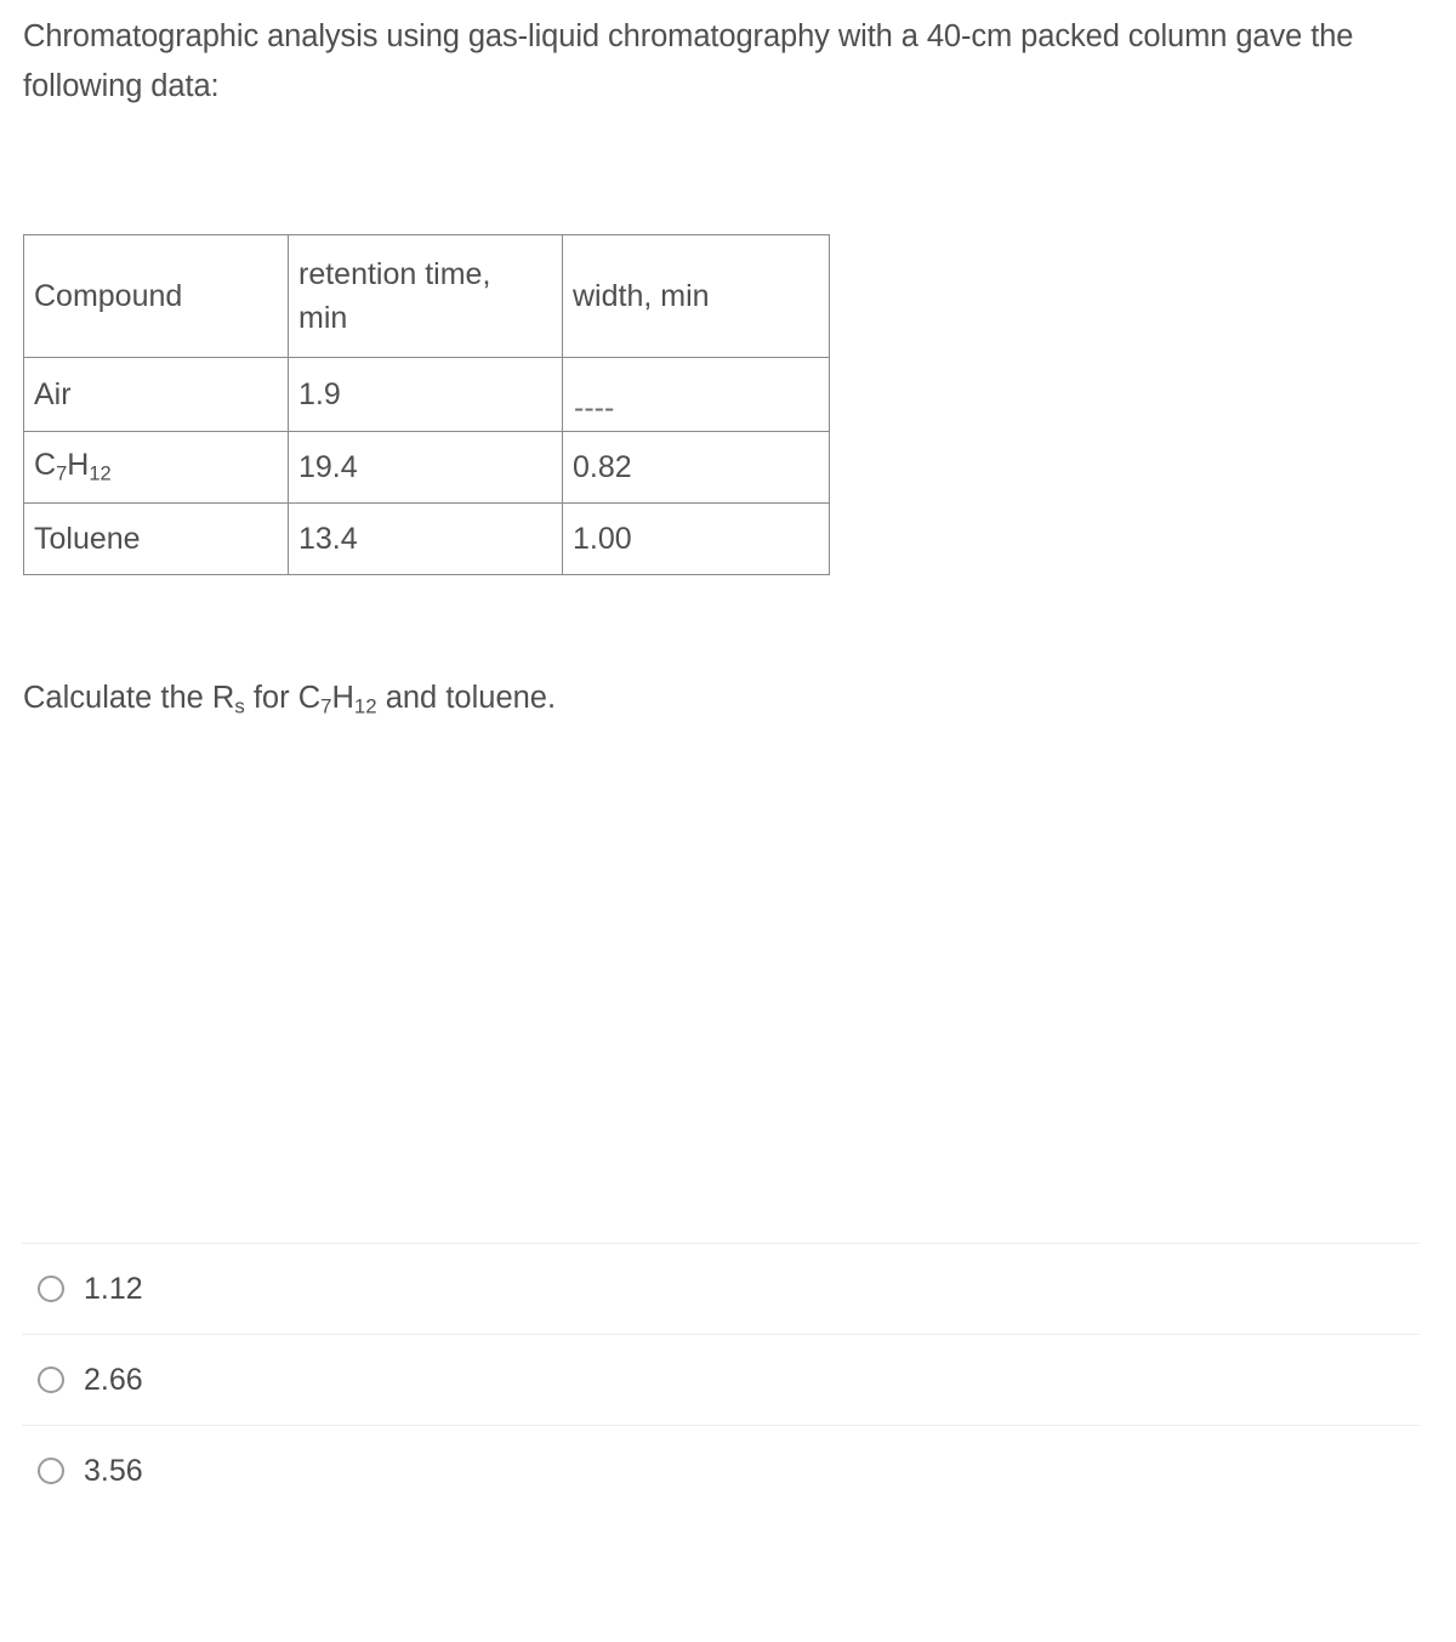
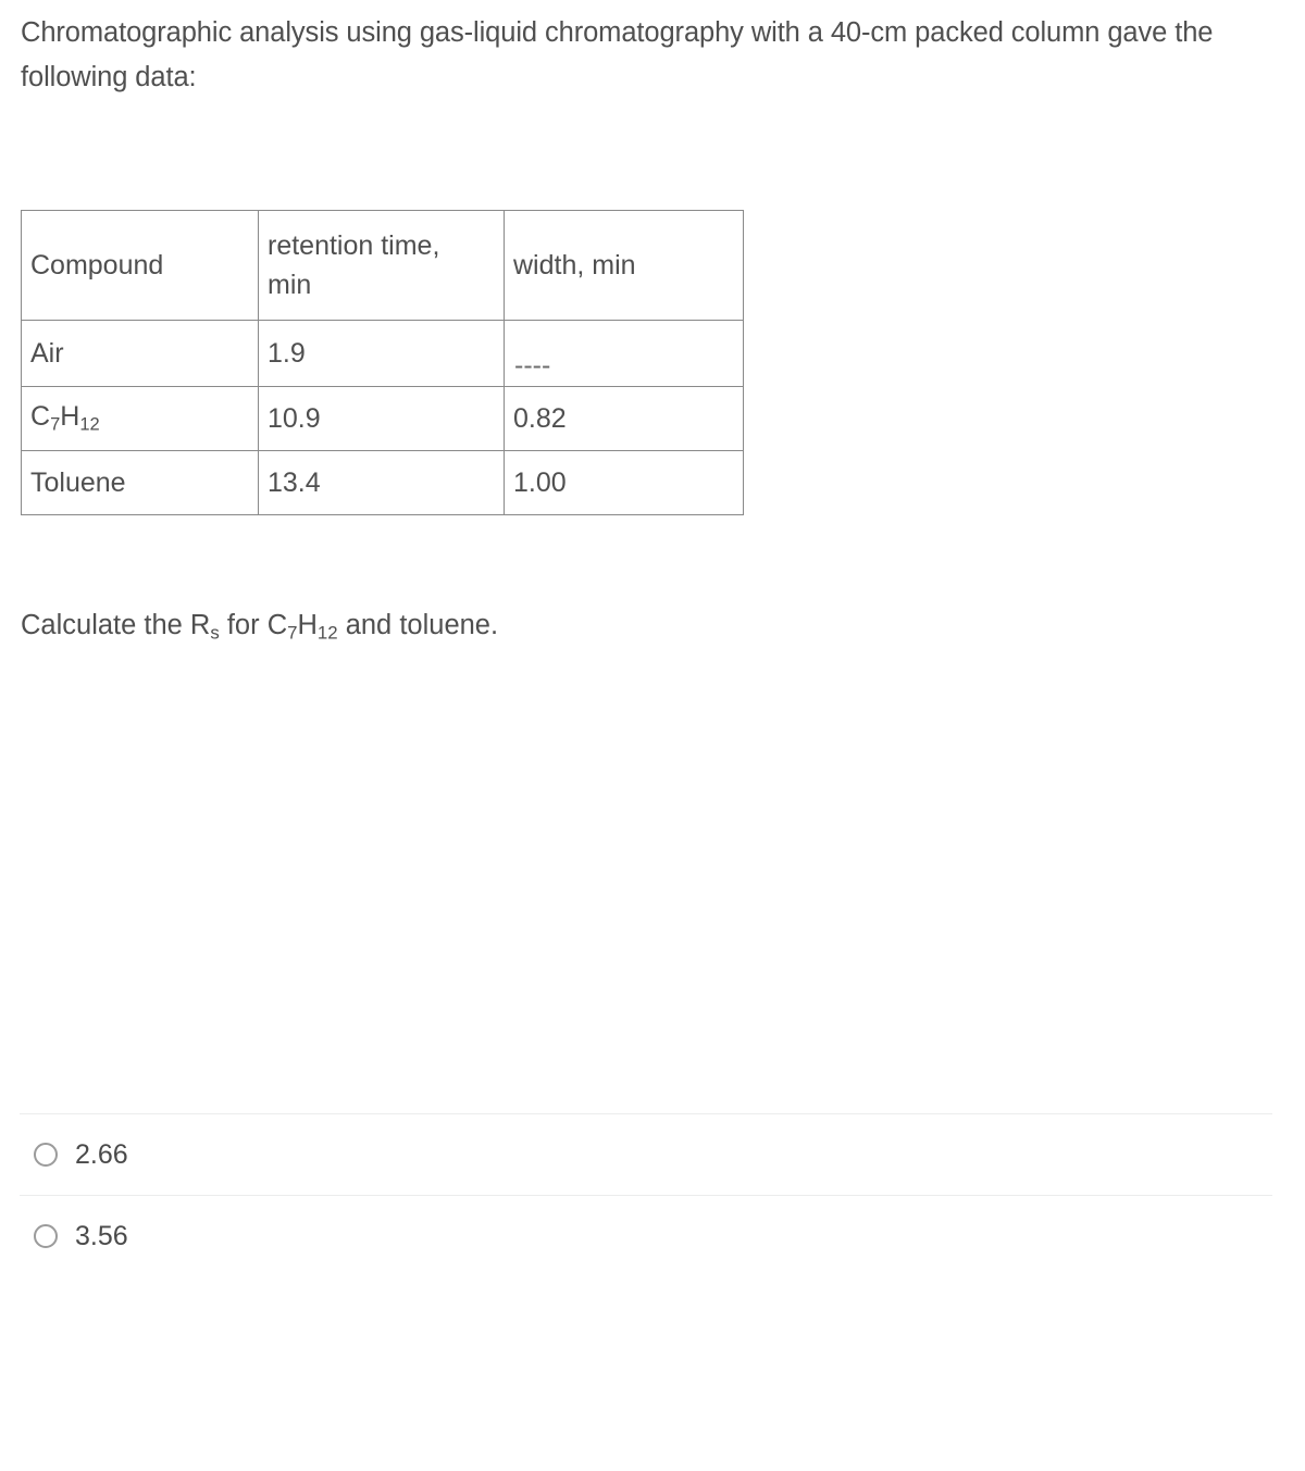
  Chromatographic analysis using gas-liquid chromatography with a 40-cm packed column gave the following data:
  Compound	retention time, min	width, min
  Air	1.9	----
- C7H12	19.4	0.82
+ C7H12	10.9	0.82
  Toluene	13.4	1.00
  Calculate the Rs for C7H12 and toluene.
- 1.12
  2.66
  3.56
